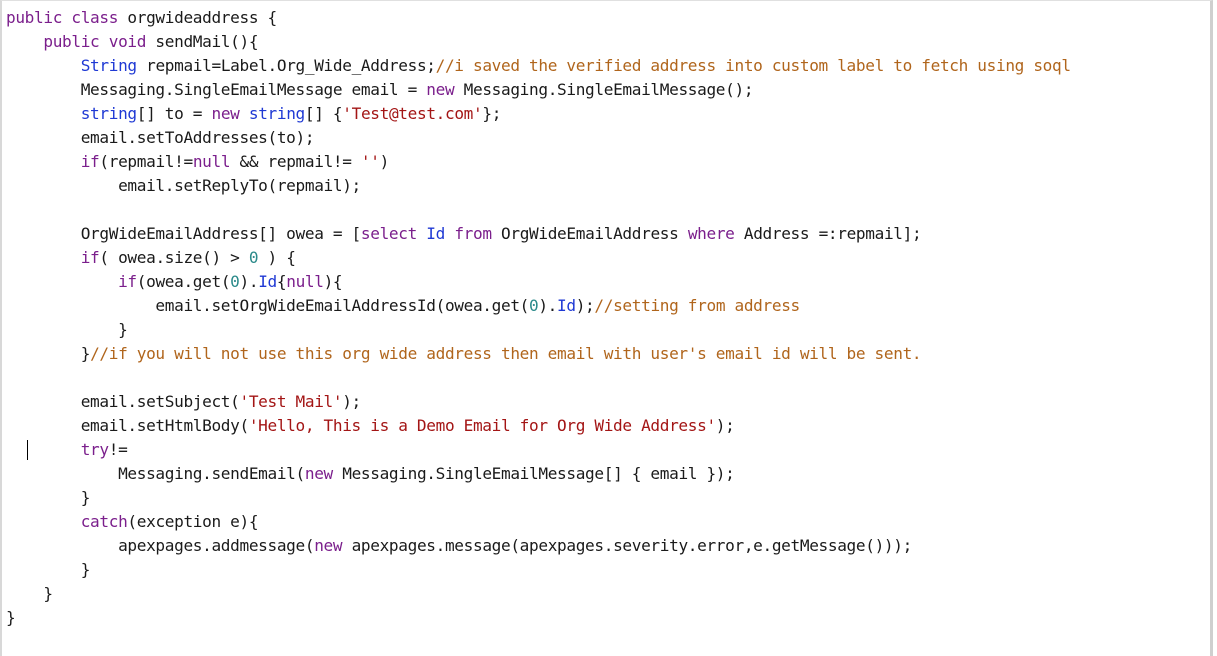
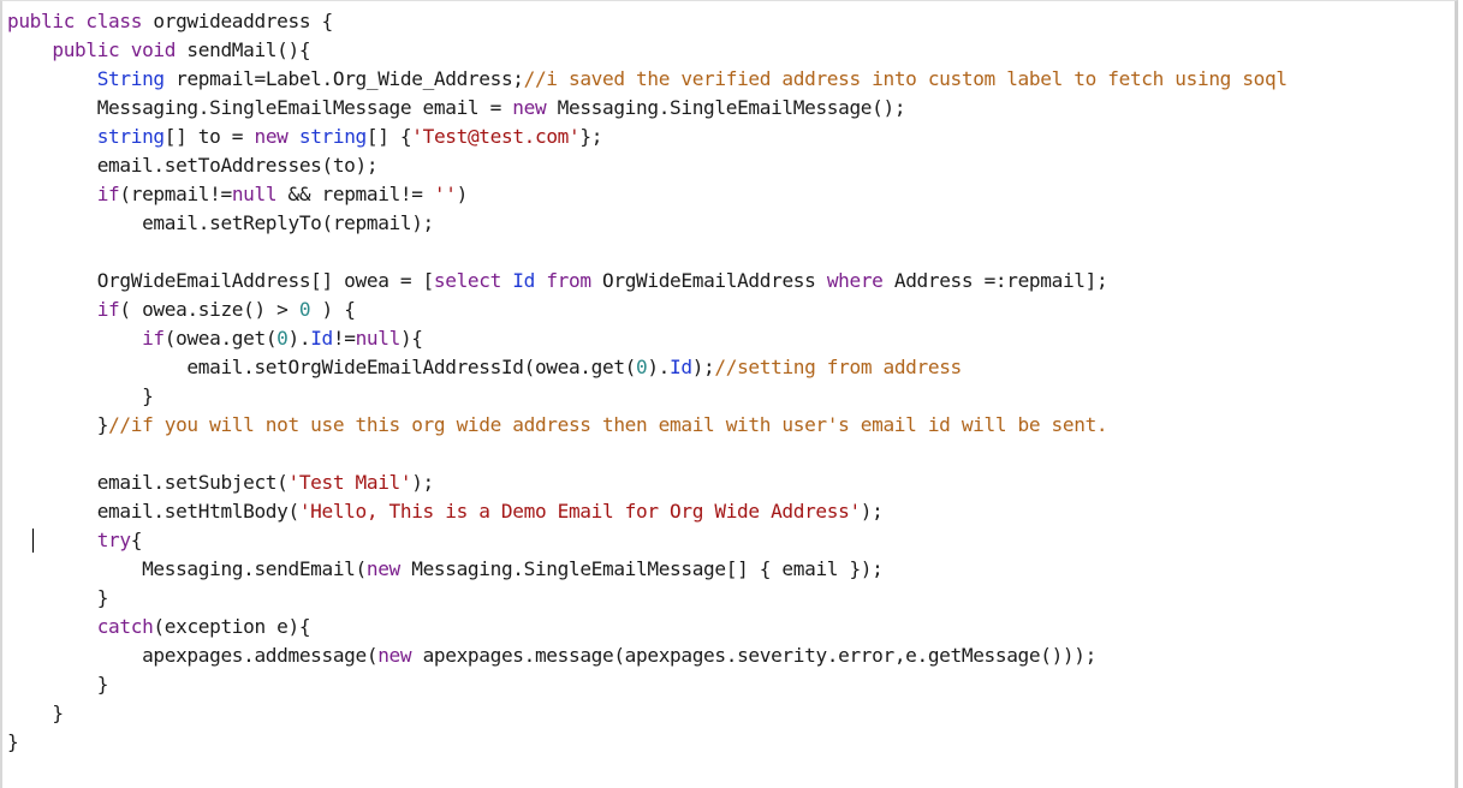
  public class orgwideaddress {
  public void sendMail(){
  String repmail=Label.Org_Wide_Address;//i saved the verified address into custom label to fetch using soql
  Messaging.SingleEmailMessage email = new Messaging.SingleEmailMessage();
  string[] to = new string[] {'Test@test.com'};
  email.setToAddresses(to);
  if(repmail!=null && repmail!= '')
  email.setReplyTo(repmail);
  OrgWideEmailAddress[] owea = [select Id from OrgWideEmailAddress where Address =:repmail];
  if( owea.size() > 0 ) {
- if(owea.get(0).Id{null){
+ if(owea.get(0).Id!=null){
  email.setOrgWideEmailAddressId(owea.get(0).Id);//setting from address
  }
  }//if you will not use this org wide address then email with user's email id will be sent.
  email.setSubject('Test Mail');
  email.setHtmlBody('Hello, This is a Demo Email for Org Wide Address');
- try!=
+ try{
  Messaging.sendEmail(new Messaging.SingleEmailMessage[] { email });
  }
  catch(exception e){
  apexpages.addmessage(new apexpages.message(apexpages.severity.error,e.getMessage()));
  }
  }
  }
